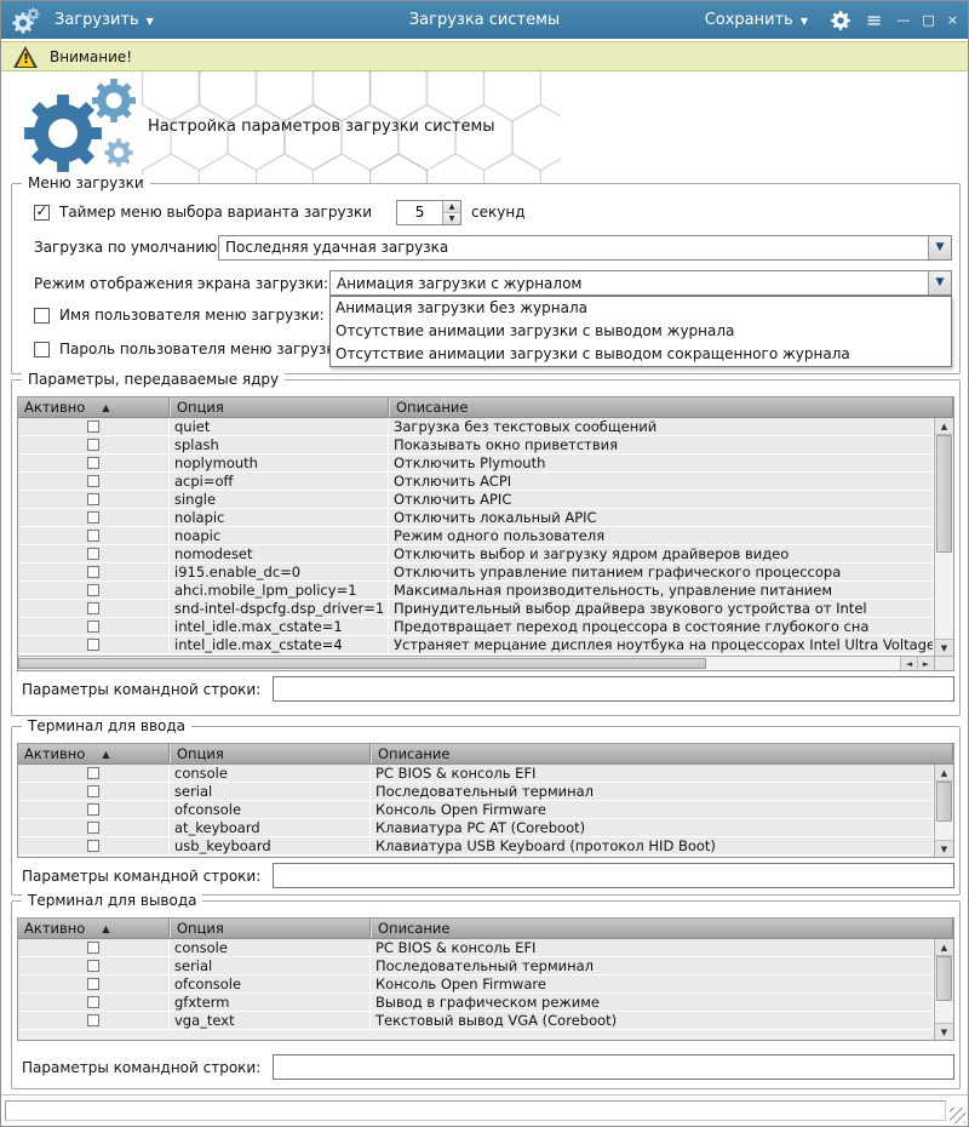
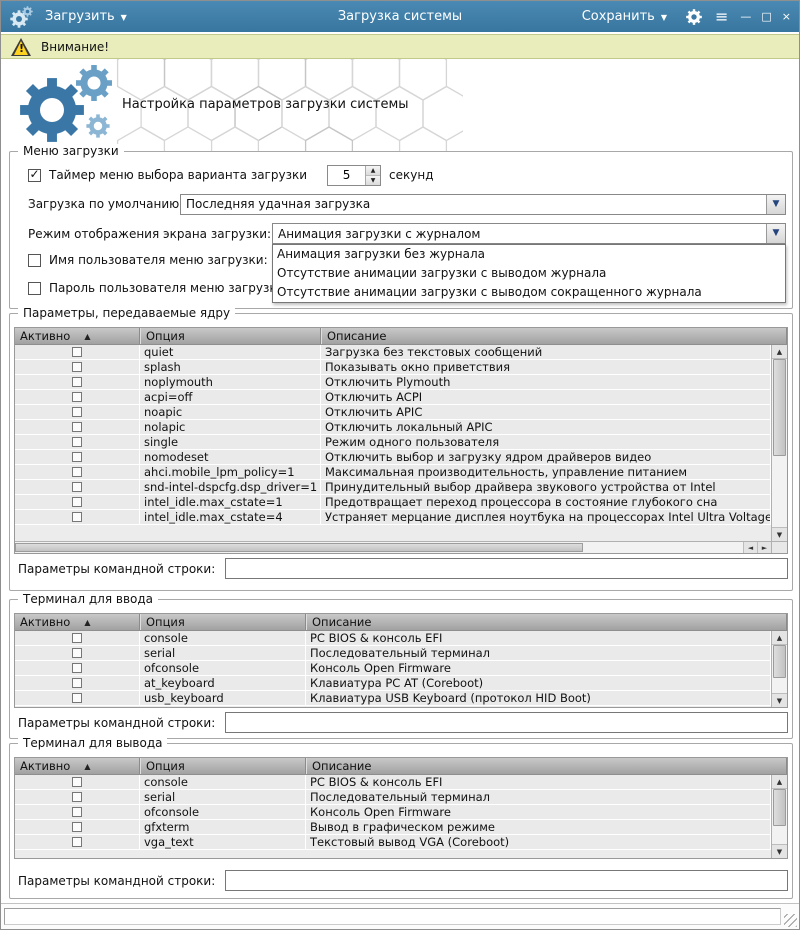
  Загрузить
  ▼
  Загрузка системы
  Сохранить
  ▼
  ≡
  —
  □
  ×
  !
  Внимание!
  Настройка параметров загрузки системы
  Меню загрузки
  ✓
  Таймер меню выбора варианта загрузки
  5
  секунд
  Загрузка по умолчанию
  Последняя удачная загрузка
  ▼
  Режим отображения экрана загрузки:
  Анимация загрузки с журналом
  ▼
  Имя пользователя меню загрузки:
  Пароль пользователя меню загруз
  Анимация загрузки без журнала
  Отсутствие анимации загрузки с выводом журнала
  Отсутствие анимации загрузки с выводом сокращенного журнала
  Параметры, передаваемые ядру
  Активно
  ▲
  Опция
  Описание
  quiet
  Загрузка без текстовых сообщений
  splash
  Показывать окно приветствия
  noplymouth
  Отключить Plymouth
  acpi=off
  Отключить ACPI
- single
+ noapic
  Отключить APIC
  nolapic
  Отключить локальный APIC
- noapic
+ single
  Режим одного пользователя
  nomodeset
  Отключить выбор и загрузку ядром драйверов видео
- i915.enable_dc=0
- Отключить управление питанием графического процессора
  ahci.mobile_lpm_policy=1
  Максимальная производительность, управление питанием
  snd-intel-dspcfg.dsp_driver=1
  Принудительный выбор драйвера звукового устройства от Intel
  intel_idle.max_cstate=1
  Предотвращает переход процессора в состояние глубокого сна
  intel_idle.max_cstate=4
  Устраняет мерцание дисплея ноутбука на процессорах Intel Ultra Voltage
  ▲
  ▼
  ◄
  ►
  Параметры командной строки:
  Терминал для ввода
  Активно
  ▲
  Опция
  Описание
  console
  PC BIOS & консоль EFI
  serial
  Последовательный терминал
  ofconsole
  Консоль Open Firmware
  at_keyboard
  Клавиатура PC AT (Coreboot)
  usb_keyboard
  Клавиатура USB Keyboard (протокол HID Boot)
  ▲
  ▼
  Параметры командной строки:
  Терминал для вывода
  Активно
  ▲
  Опция
  Описание
  console
  PC BIOS & консоль EFI
  serial
  Последовательный терминал
  ofconsole
  Консоль Open Firmware
  gfxterm
  Вывод в графическом режиме
  vga_text
  Текстовый вывод VGA (Coreboot)
  ▲
  ▼
  Параметры командной строки:
